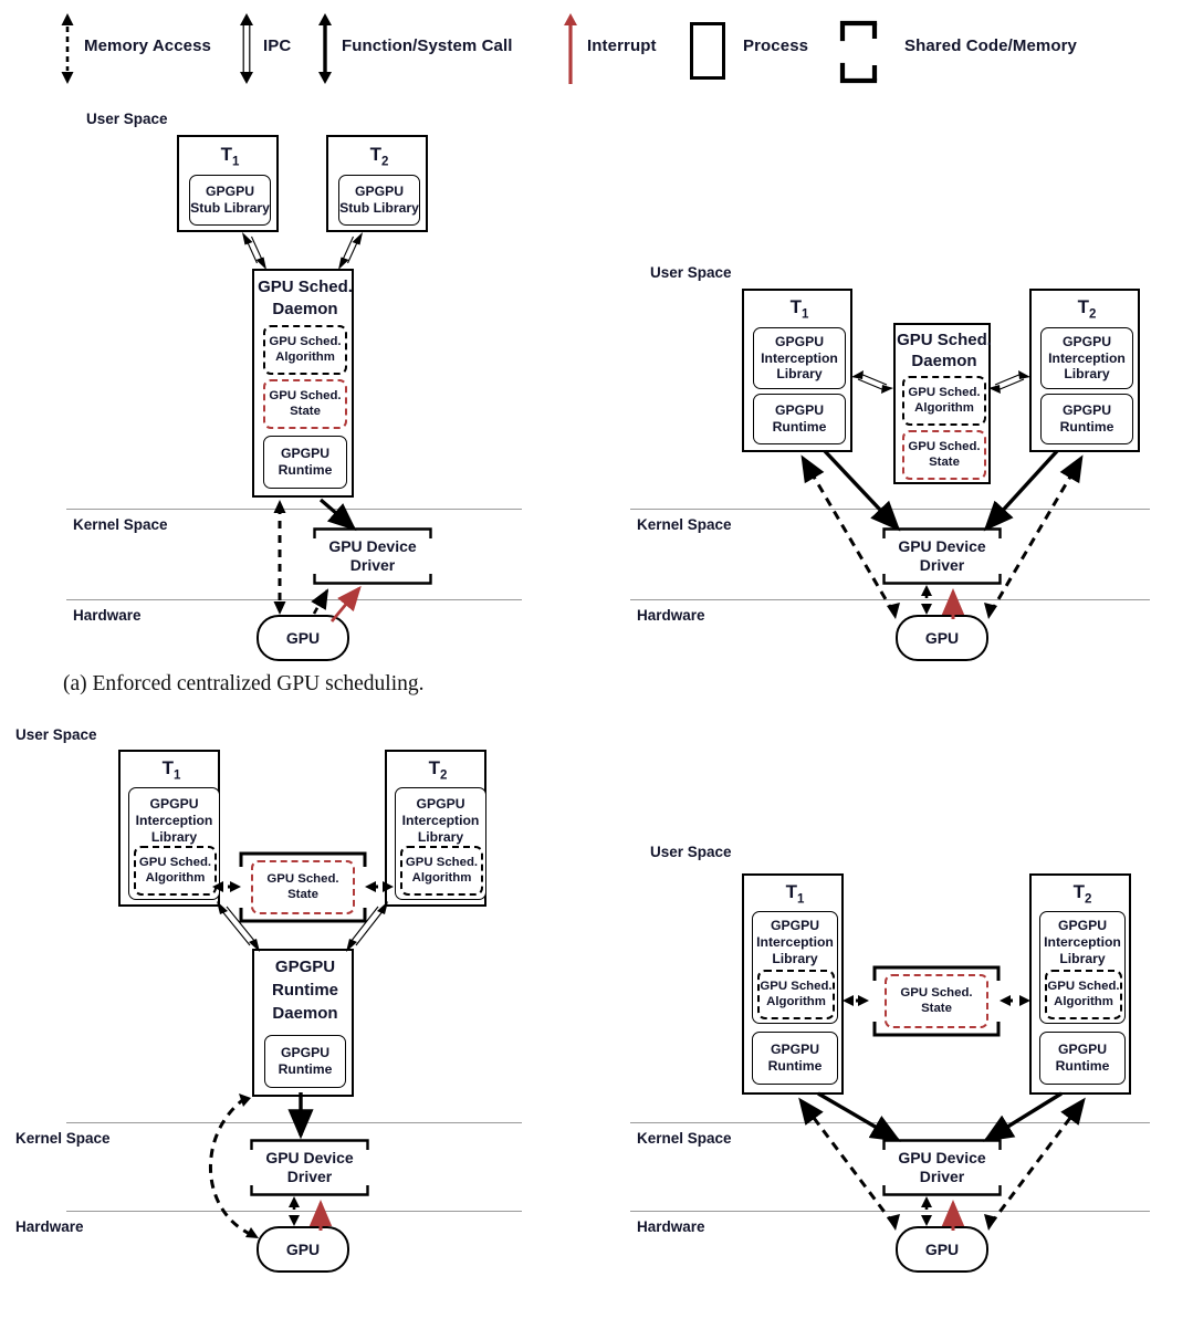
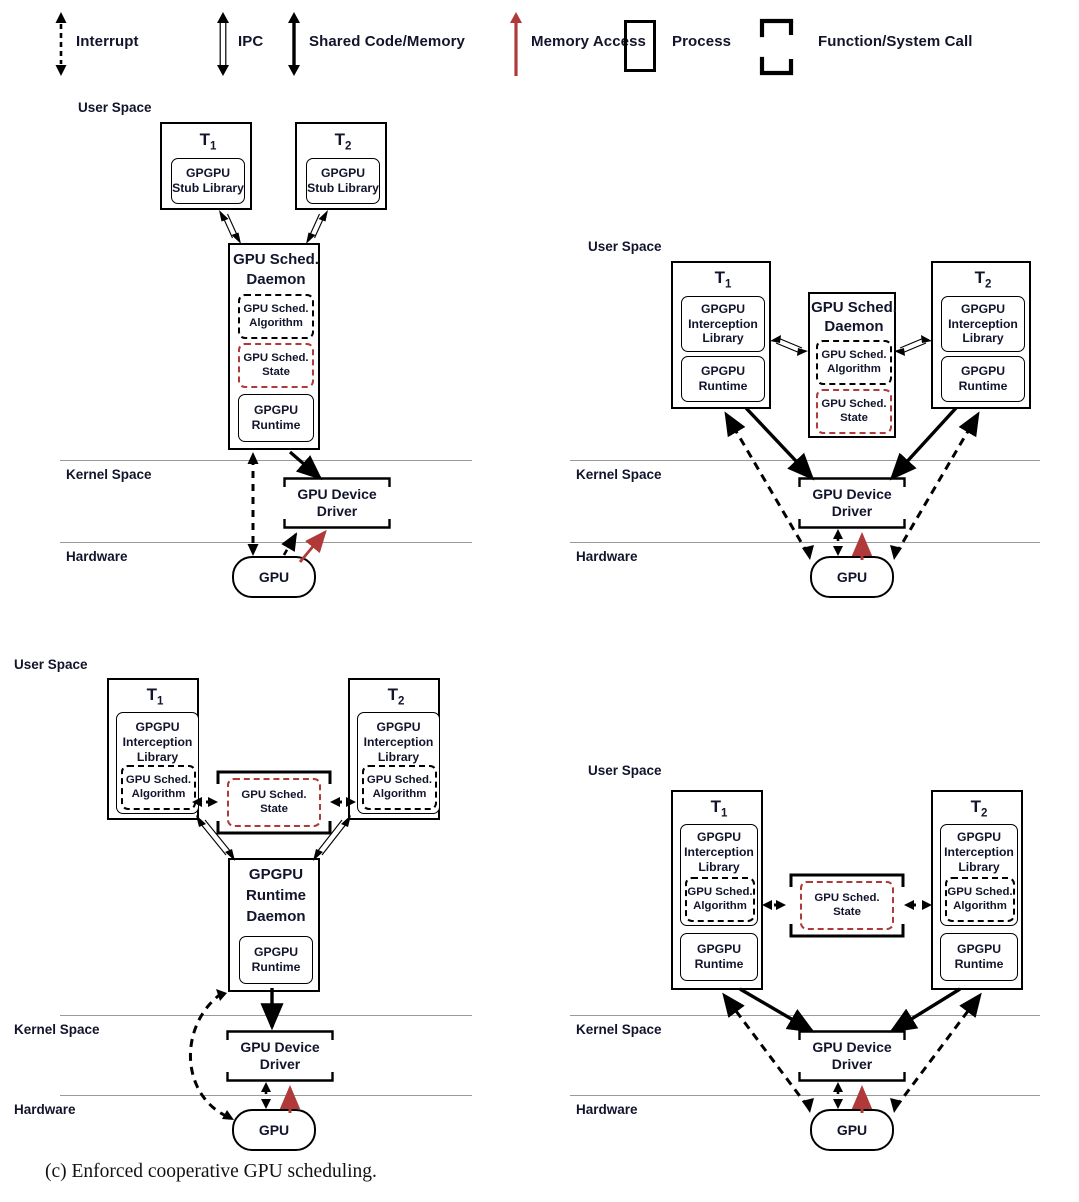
- Memory Access
+ Interrupt
  IPC
- Function/System Call
+ Shared Code/Memory
- Interrupt
+ Memory Access
  Process
- Shared Code/Memory
+ Function/System Call
  User Space
  T1
  GPGPU
  Stub Library
  T2
  GPGPU
  Stub Library
  GPU Sched.
  Daemon
  GPU Sched.
  Algorithm
  GPU Sched.
  State
  GPGPU
  Runtime
  Kernel Space
  Hardware
  GPU Device
  Driver
  GPU
- (a) Enforced centralized GPU scheduling.
  User Space
  T1
  GPGPU
  Interception
  Library
  GPGPU
  Runtime
  T2
  GPGPU
  Interception
  Library
  GPGPU
  Runtime
  GPU Sched.
  Daemon
  GPU Sched.
  Algorithm
  GPU Sched.
  State
  Kernel Space
  Hardware
  GPU Device
  Driver
  GPU
  User Space
  T1
  GPGPU
  Interception
  Library
  GPU Sched.
  Algorithm
  T2
  GPGPU
  Interception
  Library
  GPU Sched.
  Algorithm
  GPU Sched.
  State
  GPGPU
  Runtime
  Daemon
  GPGPU
  Runtime
  Kernel Space
  Hardware
  GPU Device
  Driver
  GPU
+ (c) Enforced cooperative GPU scheduling.
  User Space
  T1
  GPGPU
  Interception
  Library
  GPU Sched.
  Algorithm
  GPGPU
  Runtime
  T2
  GPGPU
  Interception
  Library
  GPU Sched.
  Algorithm
  GPGPU
  Runtime
  GPU Sched.
  State
  Kernel Space
  Hardware
  GPU Device
  Driver
  GPU
